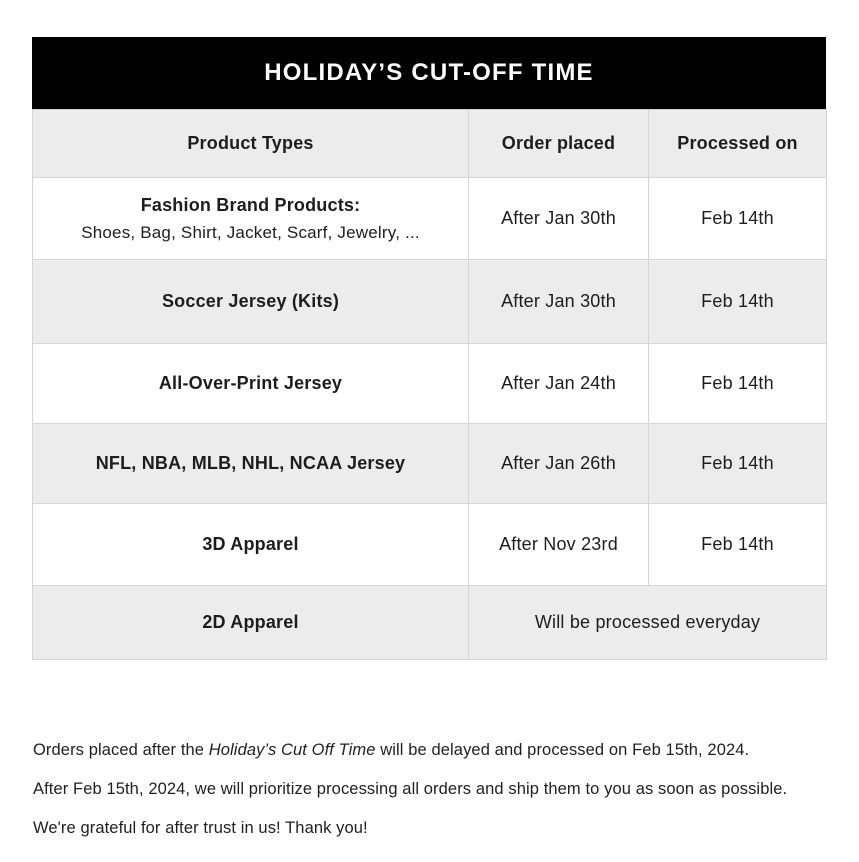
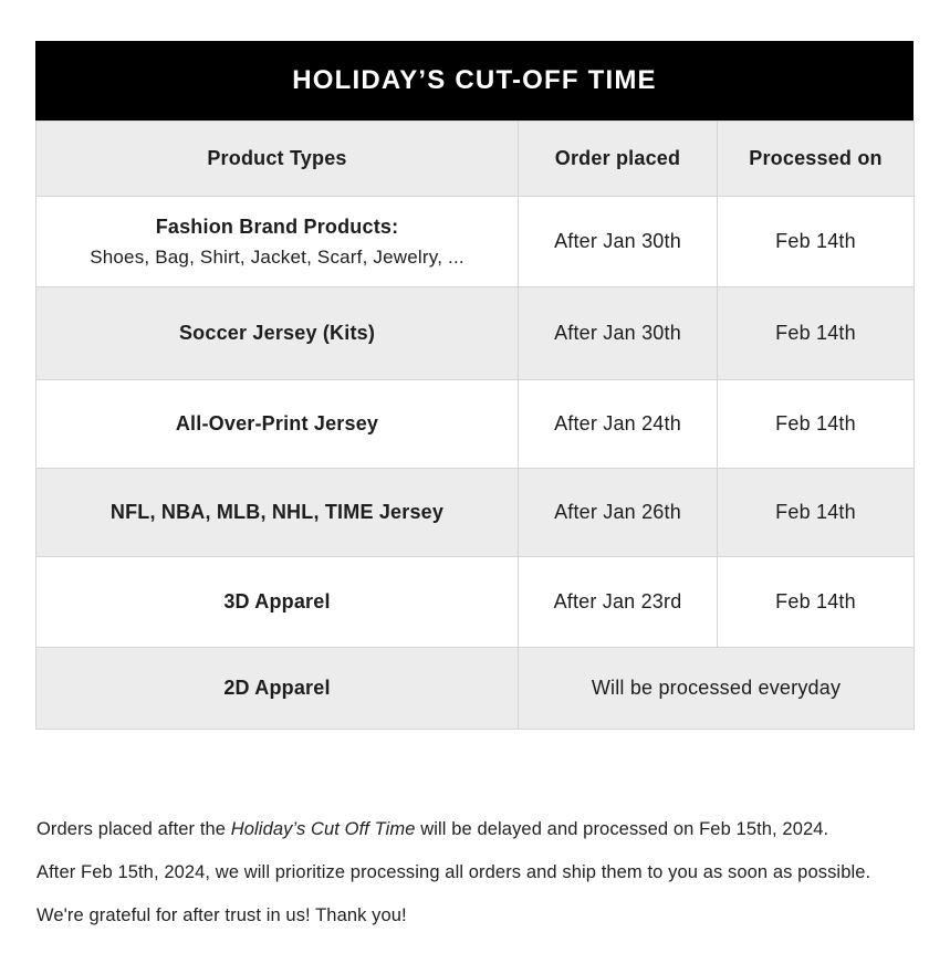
  HOLIDAY’S CUT-OFF TIME
  Product Types	Order placed	Processed on
  Fashion Brand Products: Shoes, Bag, Shirt, Jacket, Scarf, Jewelry, ...	After Jan 30th	Feb 14th
  Soccer Jersey (Kits)	After Jan 30th	Feb 14th
  All-Over-Print Jersey	After Jan 24th	Feb 14th
- NFL, NBA, MLB, NHL, NCAA Jersey	After Jan 26th	Feb 14th
+ NFL, NBA, MLB, NHL, TIME Jersey	After Jan 26th	Feb 14th
- 3D Apparel	After Nov 23rd	Feb 14th
+ 3D Apparel	After Jan 23rd	Feb 14th
  2D Apparel	Will be processed everyday
  Orders placed after the Holiday’s Cut Off Time will be delayed and processed on Feb 15th, 2024.
  After Feb 15th, 2024, we will prioritize processing all orders and ship them to you as soon as possible.
  We're grateful for after trust in us! Thank you!
